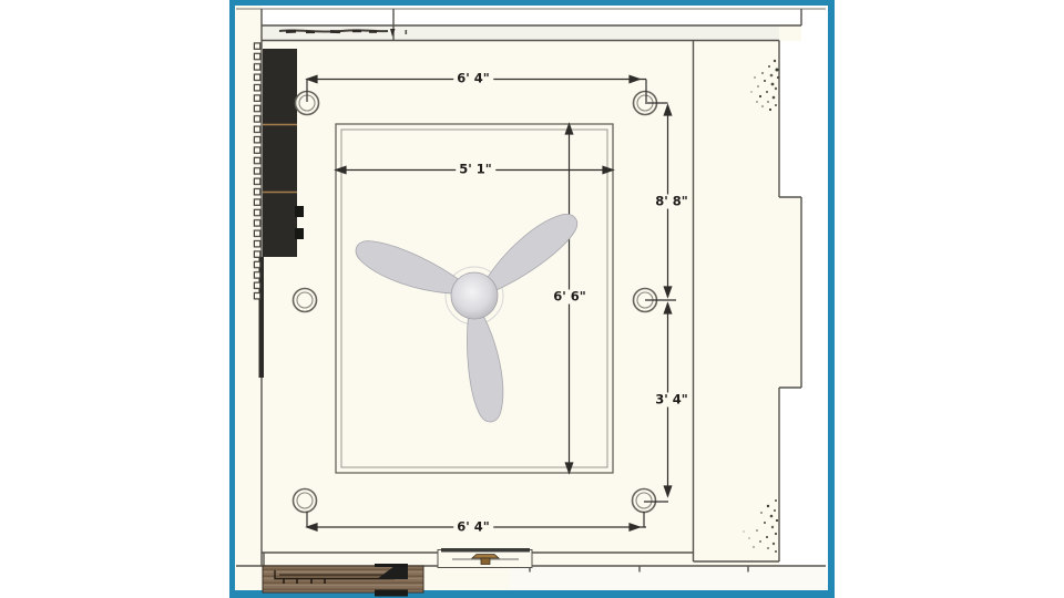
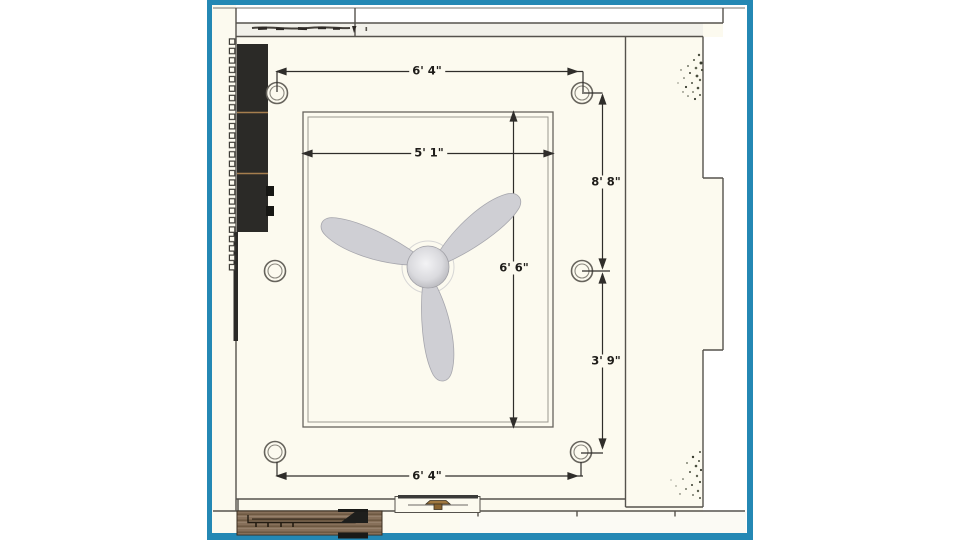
  6' 4"
  5' 1"
  8' 8"
  6' 6"
- 3' 4"
+ 3' 9"
  6' 4"
